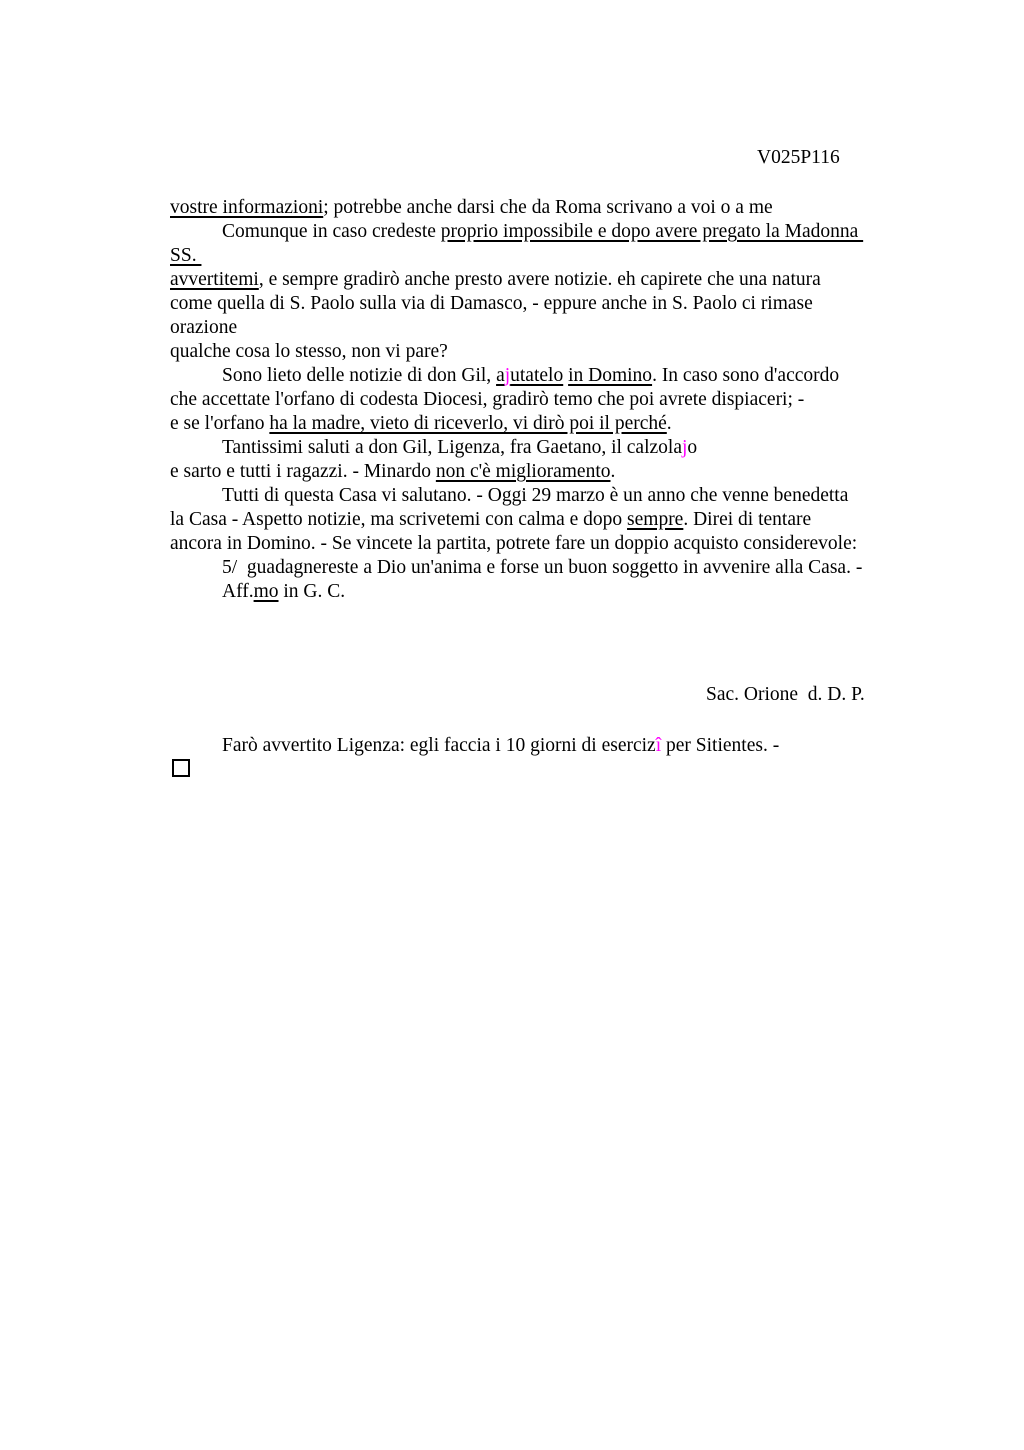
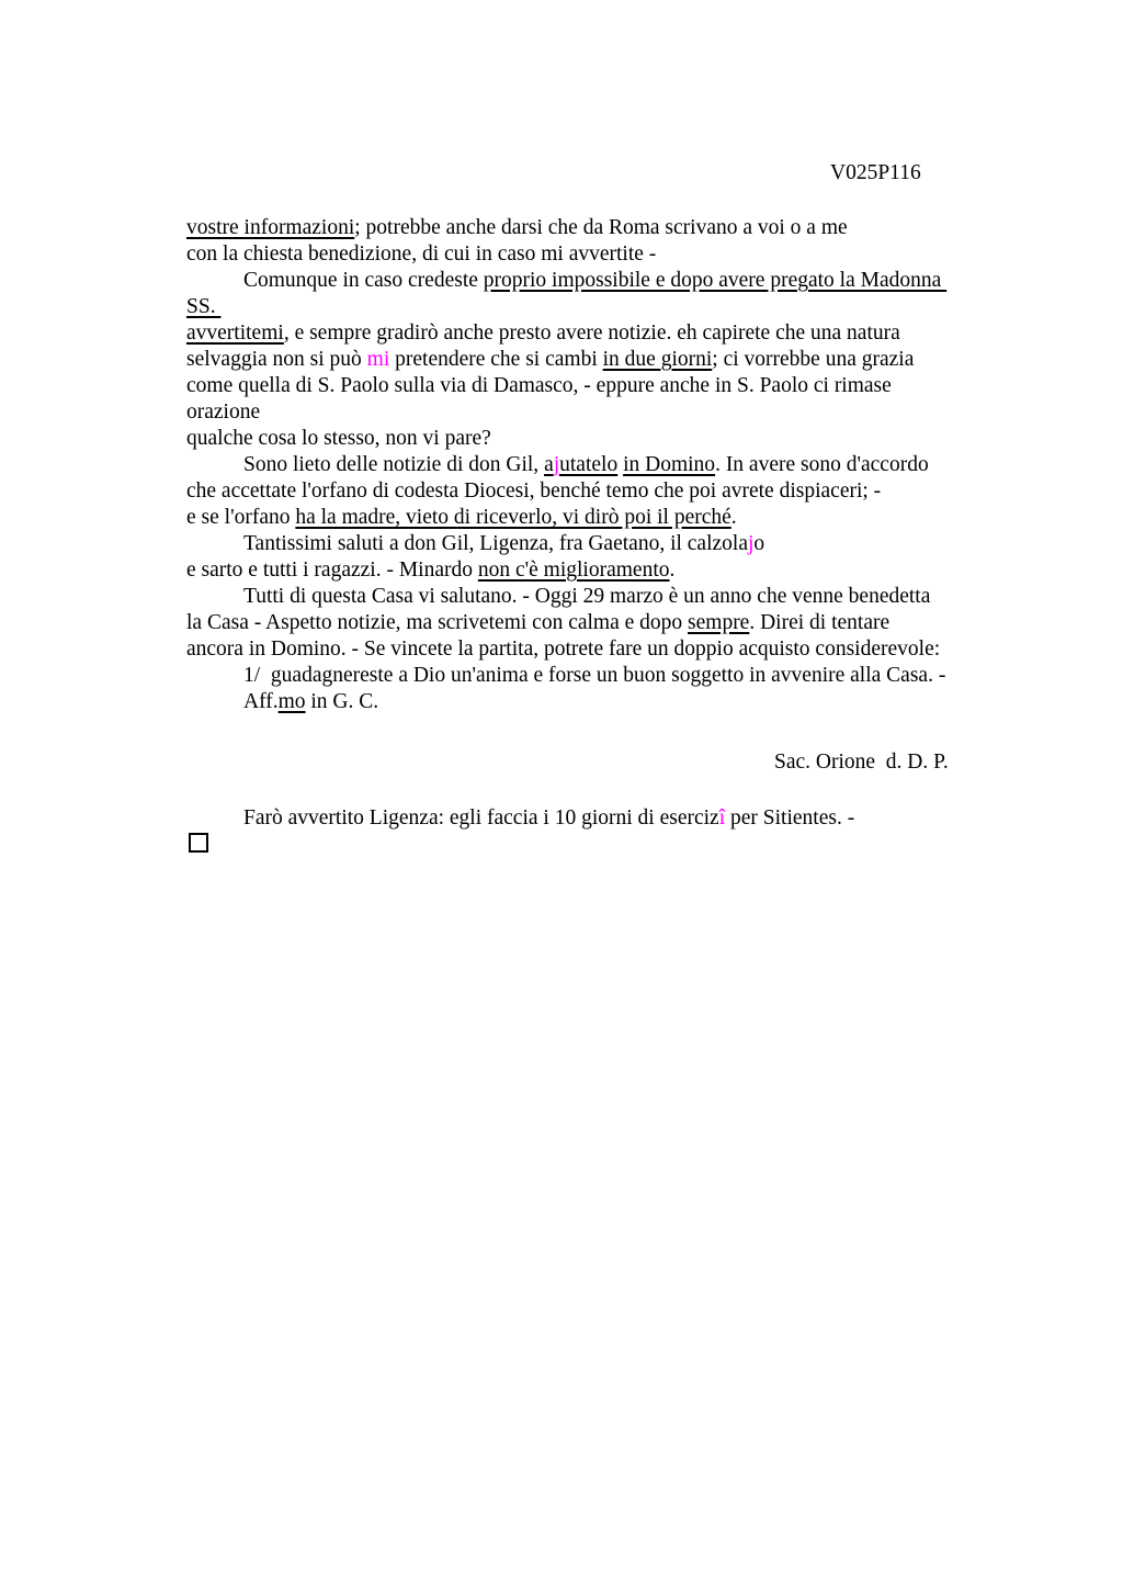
  V025P116
  vostre informazioni; potrebbe anche darsi che da Roma scrivano a voi o a me
+ con la chiesta benedizione, di cui in caso mi avvertite -
  Comunque in caso credeste proprio impossibile e dopo avere pregato la Madonna
  SS.
  avvertitemi, e sempre gradirò anche presto avere notizie. eh capirete che una natura
+ selvaggia non si può mi pretendere che si cambi in due giorni; ci vorrebbe una grazia
  come quella di S. Paolo sulla via di Damasco, - eppure anche in S. Paolo ci rimase
  orazione
  qualche cosa lo stesso, non vi pare?
- Sono lieto delle notizie di don Gil, ajutatelo in Domino. In caso sono d'accordo
+ Sono lieto delle notizie di don Gil, ajutatelo in Domino. In avere sono d'accordo
- che accettate l'orfano di codesta Diocesi, gradirò temo che poi avrete dispiaceri; -
+ che accettate l'orfano di codesta Diocesi, benché temo che poi avrete dispiaceri; -
  e se l'orfano ha la madre, vieto di riceverlo, vi dirò poi il perché.
  Tantissimi saluti a don Gil, Ligenza, fra Gaetano, il calzolajo
  e sarto e tutti i ragazzi. - Minardo non c'è miglioramento.
  Tutti di questa Casa vi salutano. - Oggi 29 marzo è un anno che venne benedetta
  la Casa - Aspetto notizie, ma scrivetemi con calma e dopo sempre. Direi di tentare
  ancora in Domino. - Se vincete la partita, potrete fare un doppio acquisto considerevole:
- 5/ guadagnereste a Dio un'anima e forse un buon soggetto in avvenire alla Casa. -
+ 1/ guadagnereste a Dio un'anima e forse un buon soggetto in avvenire alla Casa. -
  Aff.mo in G. C.
  Sac. Orione d. D. P.
  Farò avvertito Ligenza: egli faccia i 10 giorni di esercizî per Sitientes. -
